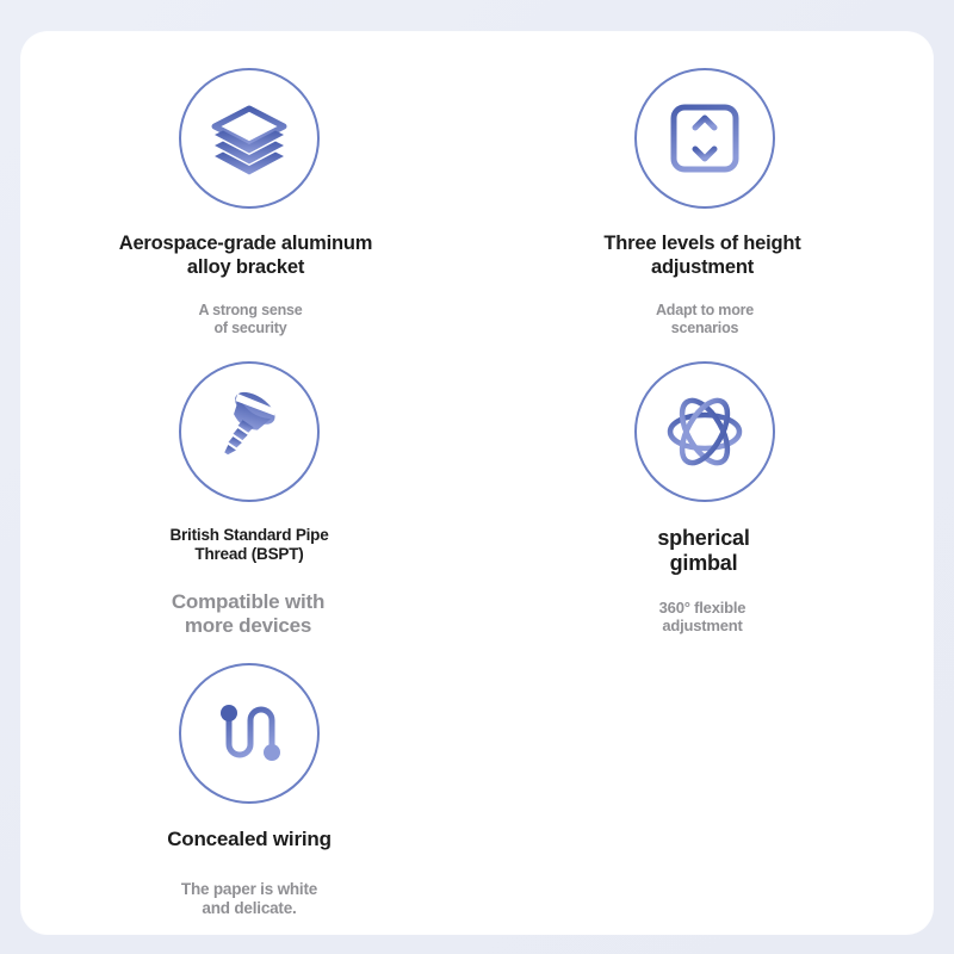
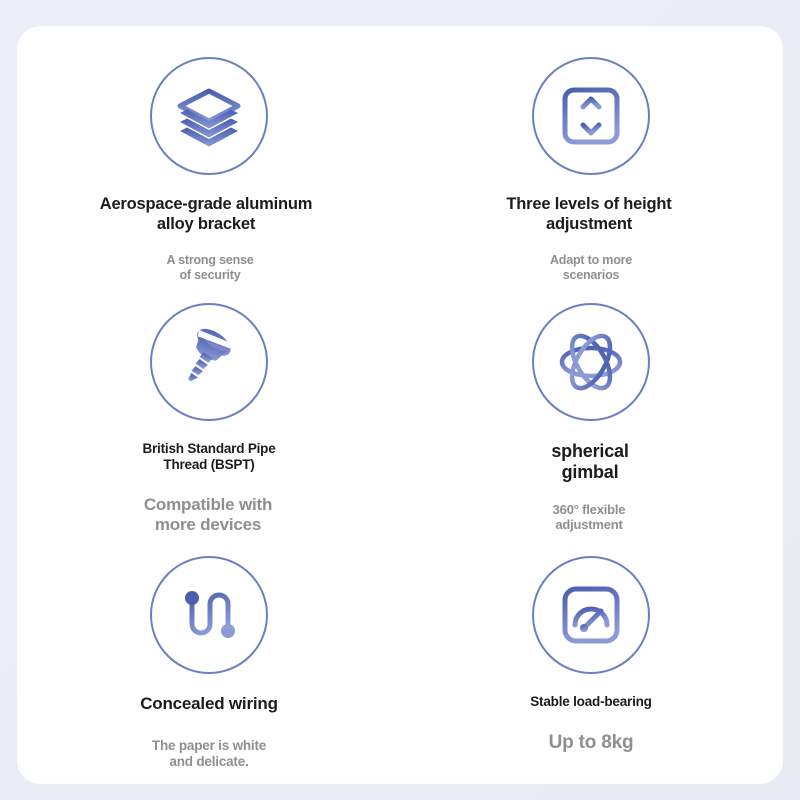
  Aerospace-grade aluminum
  alloy bracket
  A strong sense
  of security
  Three levels of height
  adjustment
  Adapt to more
  scenarios
  British Standard Pipe
  Thread (BSPT)
  Compatible with
  more devices
  spherical
  gimbal
  360° flexible
  adjustment
  Concealed wiring
  The paper is white
  and delicate.
+ Stable load-bearing
+ Up to 8kg
